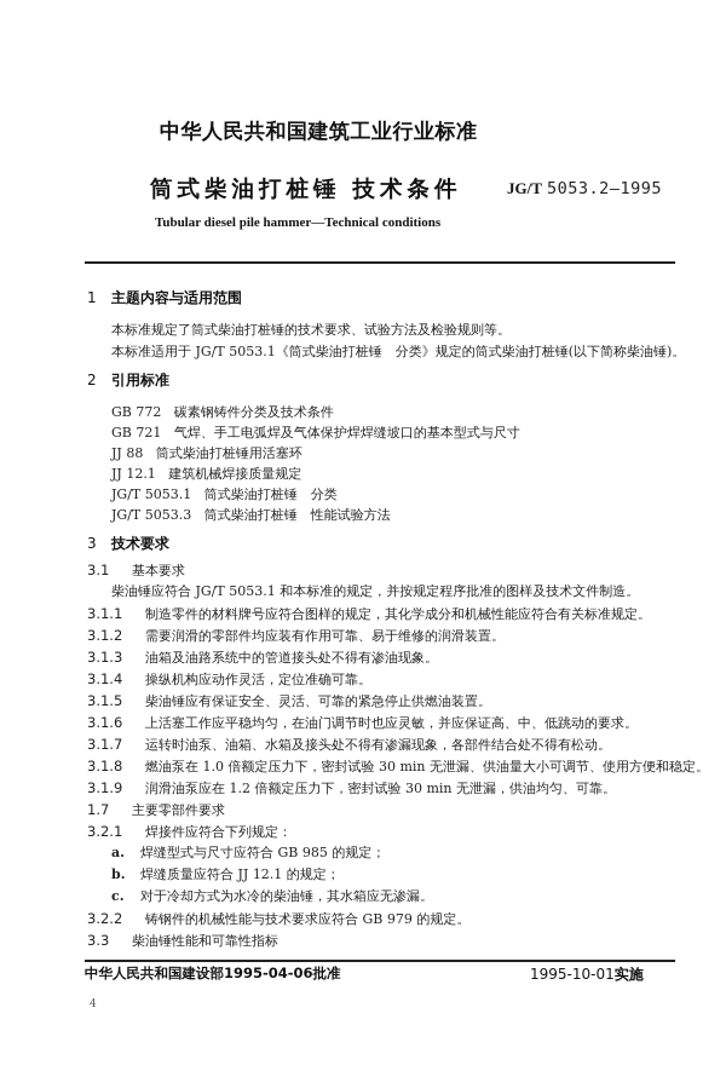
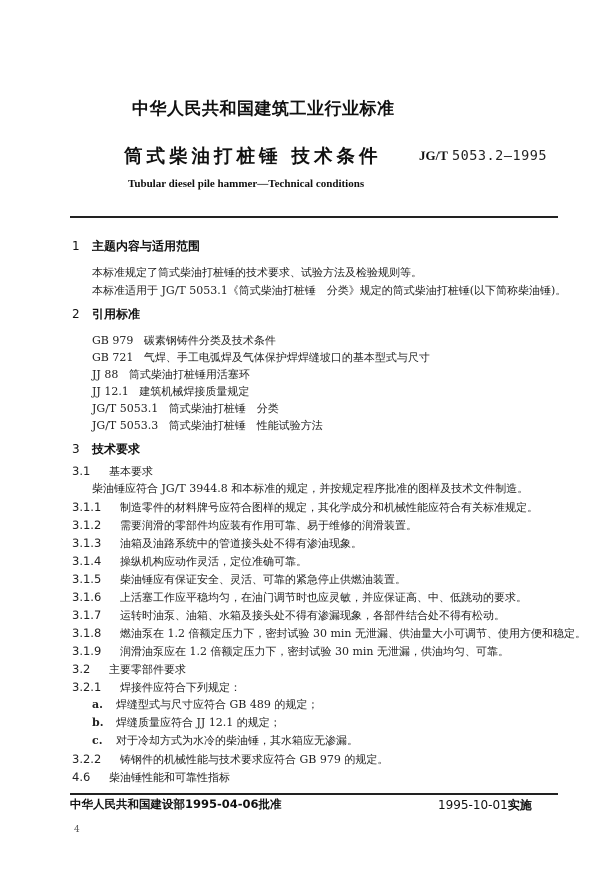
  中华人民共和国建筑工业行业标准
  筒式柴油打桩锤 技术条件
  JG/T 5053.2—1995
  Tubular diesel pile hammer—Technical conditions
  1 主题内容与适用范围
  本标准规定了筒式柴油打桩锤的技术要求、试验方法及检验规则等。
  本标准适用于 JG/T 5053.1《筒式柴油打桩锤 分类》规定的筒式柴油打桩锤(以下简称柴油锤)。
  2 引用标准
- GB 772 碳素钢铸件分类及技术条件
+ GB 979 碳素钢铸件分类及技术条件
  GB 721 气焊、手工电弧焊及气体保护焊焊缝坡口的基本型式与尺寸
  JJ 88 筒式柴油打桩锤用活塞环
  JJ 12.1 建筑机械焊接质量规定
  JG/T 5053.1 筒式柴油打桩锤 分类
  JG/T 5053.3 筒式柴油打桩锤 性能试验方法
  3 技术要求
  3.1 基本要求
- 柴油锤应符合 JG/T 5053.1 和本标准的规定，并按规定程序批准的图样及技术文件制造。
+ 柴油锤应符合 JG/T 3944.8 和本标准的规定，并按规定程序批准的图样及技术文件制造。
  3.1.1 制造零件的材料牌号应符合图样的规定，其化学成分和机械性能应符合有关标准规定。
  3.1.2 需要润滑的零部件均应装有作用可靠、易于维修的润滑装置。
  3.1.3 油箱及油路系统中的管道接头处不得有渗油现象。
  3.1.4 操纵机构应动作灵活，定位准确可靠。
  3.1.5 柴油锤应有保证安全、灵活、可靠的紧急停止供燃油装置。
  3.1.6 上活塞工作应平稳均匀，在油门调节时也应灵敏，并应保证高、中、低跳动的要求。
  3.1.7 运转时油泵、油箱、水箱及接头处不得有渗漏现象，各部件结合处不得有松动。
- 3.1.8 燃油泵在 1.0 倍额定压力下，密封试验 30 min 无泄漏、供油量大小可调节、使用方便和稳定。
+ 3.1.8 燃油泵在 1.2 倍额定压力下，密封试验 30 min 无泄漏、供油量大小可调节、使用方便和稳定。
  3.1.9 润滑油泵应在 1.2 倍额定压力下，密封试验 30 min 无泄漏，供油均匀、可靠。
- 1.7 主要零部件要求
+ 3.2 主要零部件要求
  3.2.1 焊接件应符合下列规定：
- a. 焊缝型式与尺寸应符合 GB 985 的规定；
+ a. 焊缝型式与尺寸应符合 GB 489 的规定；
  b. 焊缝质量应符合 JJ 12.1 的规定；
  c. 对于冷却方式为水冷的柴油锤，其水箱应无渗漏。
  3.2.2 铸钢件的机械性能与技术要求应符合 GB 979 的规定。
- 3.3 柴油锤性能和可靠性指标
+ 4.6 柴油锤性能和可靠性指标
  中华人民共和国建设部1995-04-06批准
  1995-10-01实施
  4
